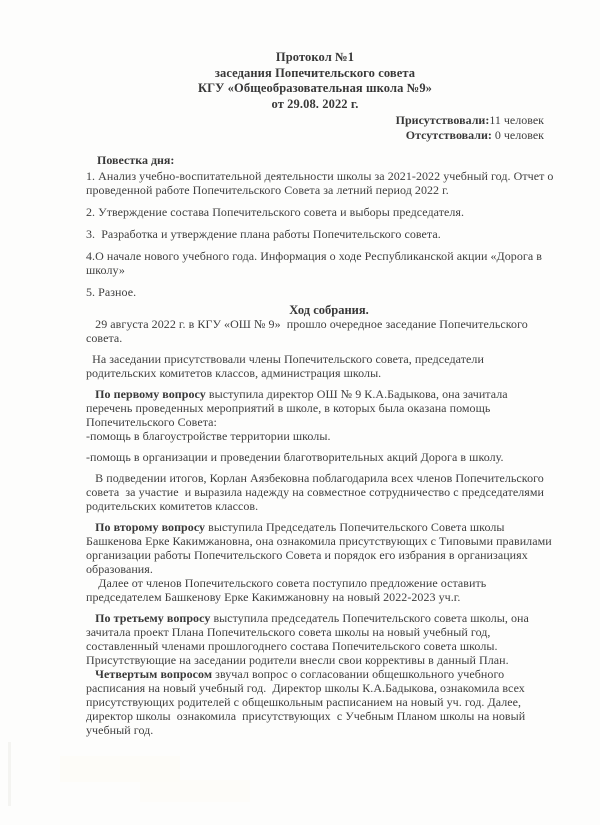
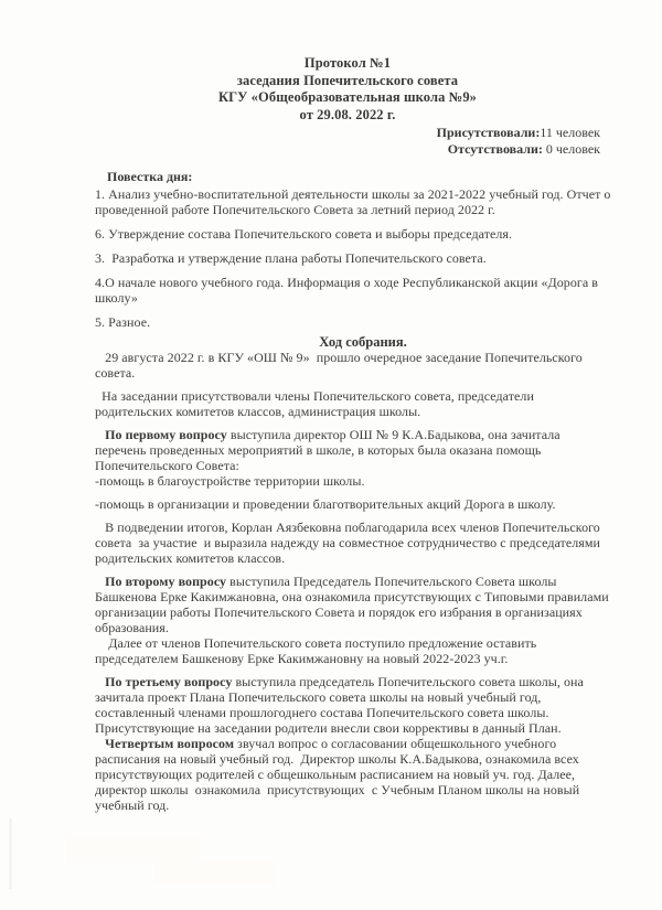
  Протокол №1
  заседания Попечительского совета
  КГУ «Общеобразовательная школа №9»
  от 29.08. 2022 г.
  Присутствовали:11 человек
  Отсутствовали: 0 человек
  Повестка дня:
  1. Анализ учебно-воспитательной деятельности школы за 2021-2022 учебный год. Отчет о
  проведенной работе Попечительского Совета за летний период 2022 г.
- 2. Утверждение состава Попечительского совета и выборы председателя.
+ 6. Утверждение состава Попечительского совета и выборы председателя.
  3. Разработка и утверждение плана работы Попечительского совета.
  4.О начале нового учебного года. Информация о ходе Республиканской акции «Дорога в
  школу»
  5. Разное.
  Ход собрания.
  29 августа 2022 г. в КГУ «ОШ № 9» прошло очередное заседание Попечительского
  совета.
  На заседании присутствовали члены Попечительского совета, председатели
  родительских комитетов классов, администрация школы.
  По первому вопросу выступила директор ОШ № 9 К.А.Бадыкова, она зачитала
  перечень проведенных мероприятий в школе, в которых была оказана помощь
  Попечительского Совета:
  -помощь в благоустройстве территории школы.
  -помощь в организации и проведении благотворительных акций Дорога в школу.
  В подведении итогов, Корлан Аязбековна поблагодарила всех членов Попечительского
  совета за участие и выразила надежду на совместное сотрудничество с председателями
  родительских комитетов классов.
  По второму вопросу выступила Председатель Попечительского Совета школы
  Башкенова Ерке Какимжановна, она ознакомила присутствующих с Типовыми правилами
  организации работы Попечительского Совета и порядок его избрания в организациях
  образования.
  Далее от членов Попечительского совета поступило предложение оставить
  председателем Башкенову Ерке Какимжановну на новый 2022-2023 уч.г.
  По третьему вопросу выступила председатель Попечительского совета школы, она
  зачитала проект Плана Попечительского совета школы на новый учебный год,
  составленный членами прошлогоднего состава Попечительского совета школы.
  Присутствующие на заседании родители внесли свои коррективы в данный План.
  Четвертым вопросом звучал вопрос о согласовании общешкольного учебного
  расписания на новый учебный год. Директор школы К.А.Бадыкова, ознакомила всех
  присутствующих родителей с общешкольным расписанием на новый уч. год. Далее,
  директор школы ознакомила присутствующих с Учебным Планом школы на новый
  учебный год.
